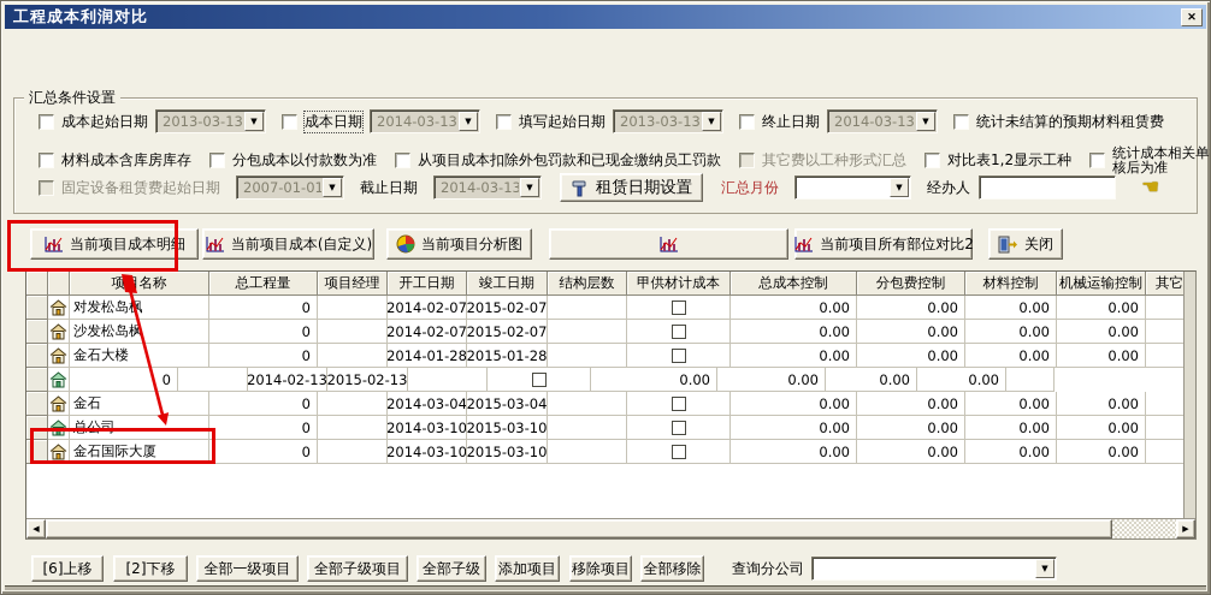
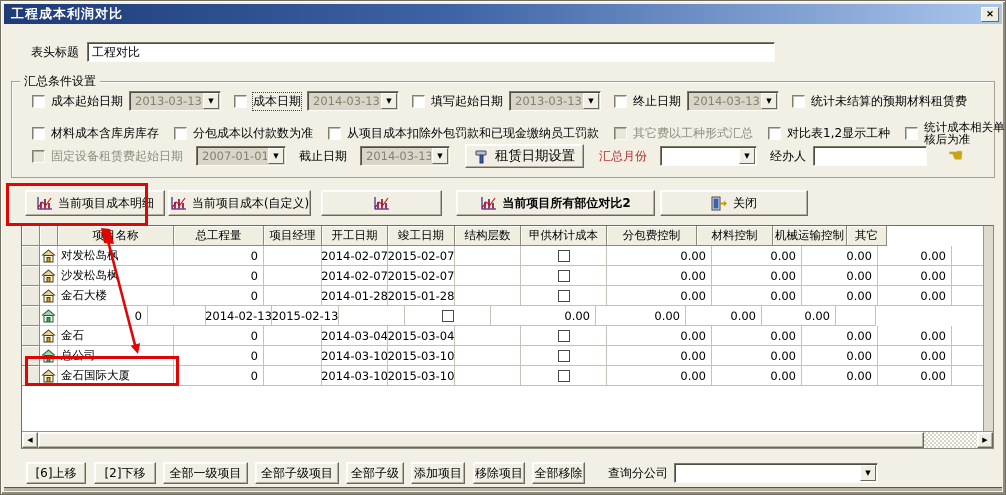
  工程成本利润对比
  ✕
+ 表头标题
+ 工程对比
  汇总条件设置
  成本起始日期
  2013-03-13
  ▼
  成本日期
  2014-03-13
  ▼
  填写起始日期
  2013-03-13
  ▼
  终止日期
  2014-03-13
  ▼
  统计未结算的预期材料租赁费
  材料成本含库房库存
  分包成本以付款数为准
  从项目成本扣除外包罚款和已现金缴纳员工罚款
  其它费以工种形式汇总
  对比表1,2显示工种
  统计成本相关单核后为准
  固定设备租赁费起始日期
  2007-01-01
  ▼
  截止日期
  2014-03-13
  ▼
  租赁日期设置
  汇总月份
  ▼
  经办人
  ☚
  当前项目成本明细
  当前项目成本(自定义)
- 当前项目分析图
  当前项目所有部位对比2
  关闭
  项名称
  总工程量
  项目经理
  开工日期
  竣工日期
  结构层数
  甲供材计成本
- 总成本控制
  分包费控制
  材料控制
  机械运输控制
  其它
  对发松岛
  0
  2014-02-07
  2015-02-07
  0.00
  0.00
  0.00
  0.00
  沙发松岛枫
  0
  2014-02-07
  2015-02-07
  0.00
  0.00
  0.00
  0.00
  金石大楼
  0
  2014-01-28
  2015-01-28
  0.00
  0.00
  0.00
  0.00
  0
  2014-02-13
  2015-02-13
  0.00
  0.00
  0.00
  0.00
  金石
  0
  2014-03-04
  2015-03-04
  0.00
  0.00
  0.00
  0.00
  总公司
  0
  2014-03-10
  2015-03-10
  0.00
  0.00
  0.00
  0.00
  金石国际大厦
  0
  2014-03-10
  2015-03-10
  0.00
  0.00
  0.00
  0.00
  [6]上移
  [2]下移
  全部一级项目
  全部子级项目
  全部子级
  添加项目
  移除项目
  全部移除
  查询分公司
  ▼
